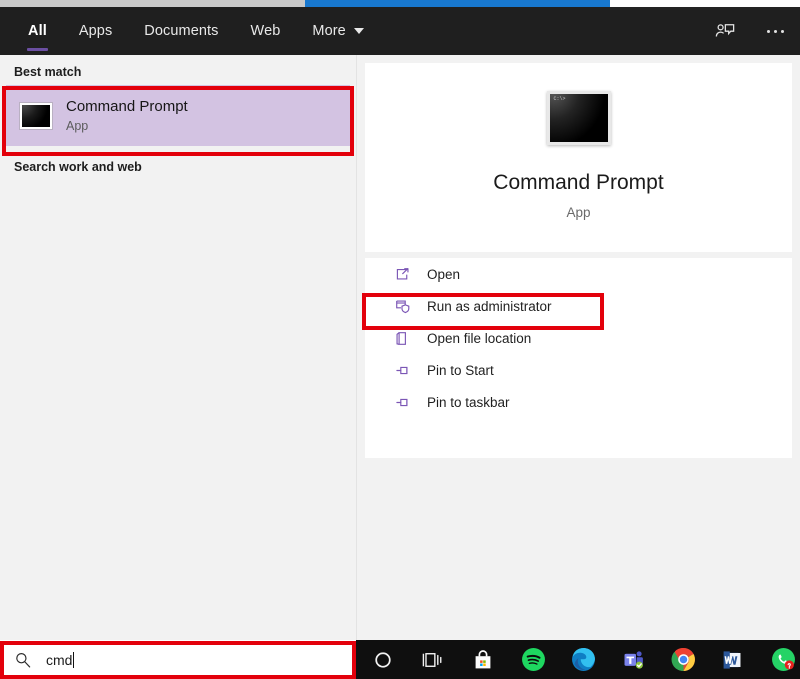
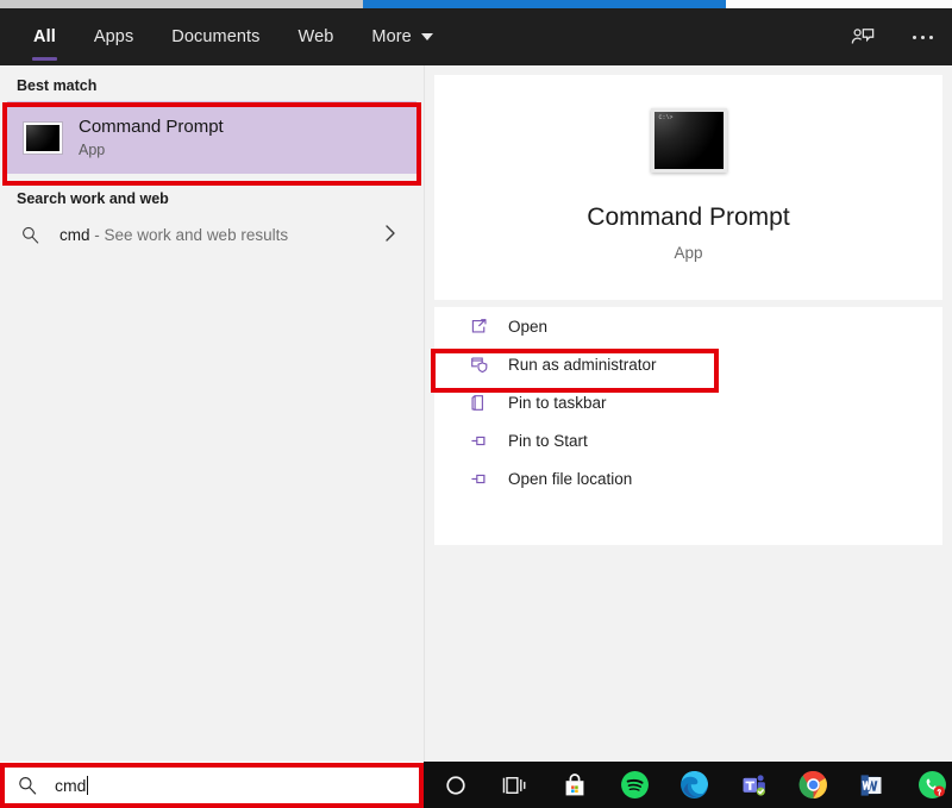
  All
  Apps
  Documents
  Web
  More
  Best match
  Command Prompt
  App
  Search work and web
+ cmd - See work and web results
  Command Prompt
  App
  Open
  Run as administrator
- Open file location
+ Pin to taskbar
  Pin to Start
- Pin to taskbar
+ Open file location
  cmd
